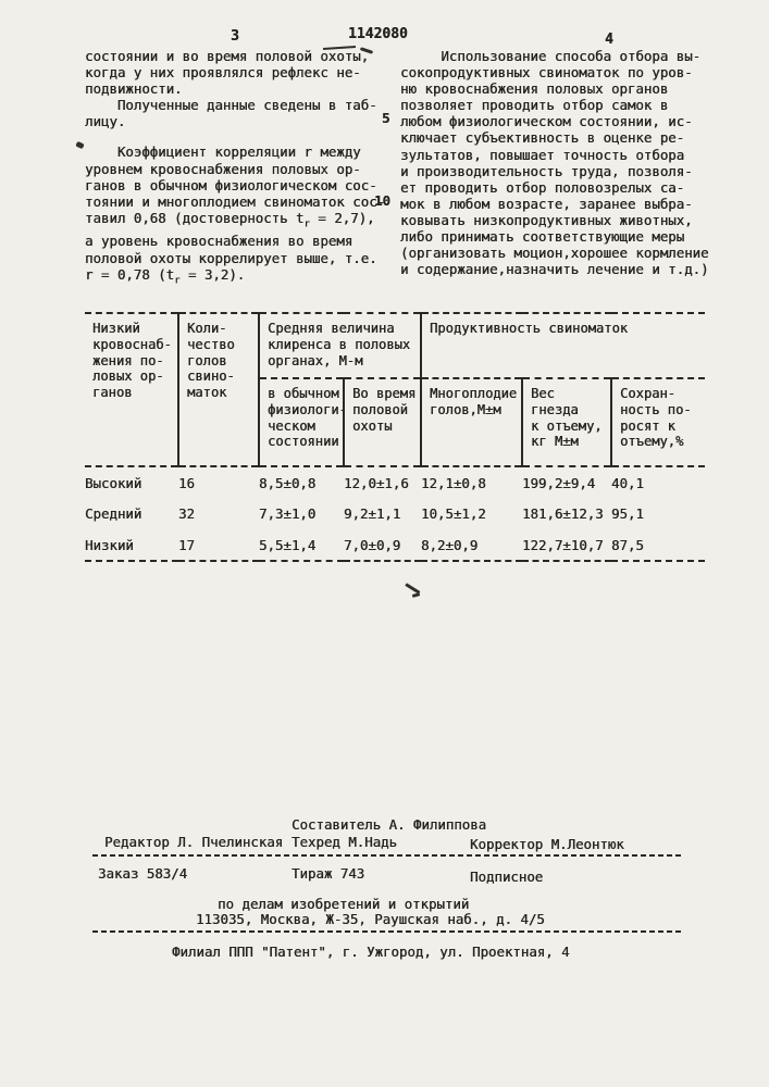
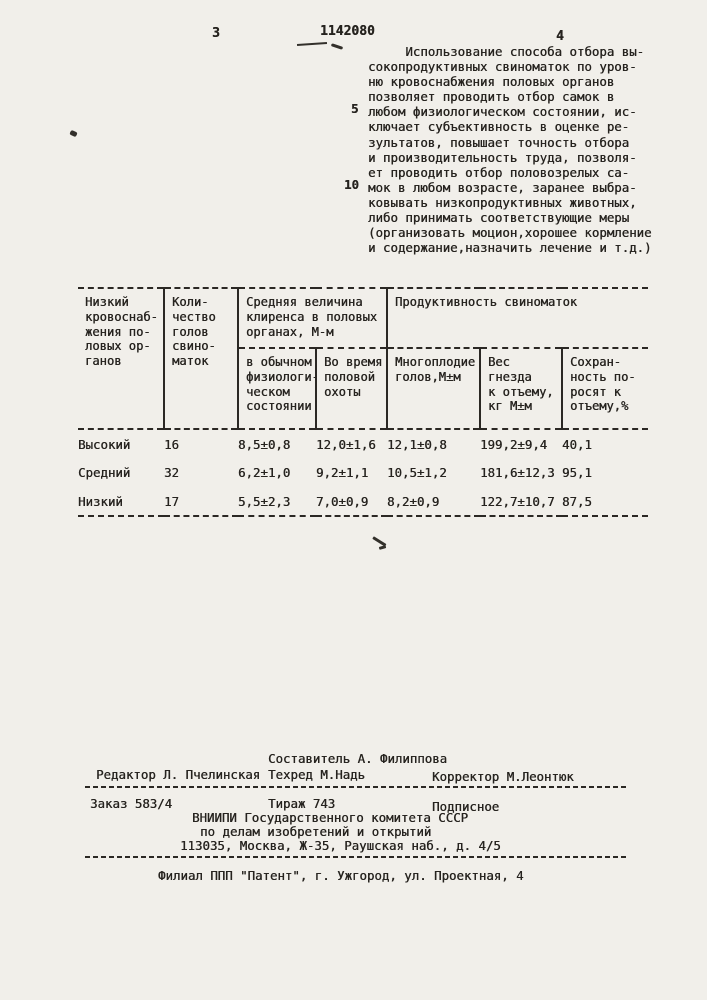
  3
  1142080
  4
- состоянии и во время половой охоты,
- когда у них проявлялся рефлекс не-
- подвижности.
- Полученные данные сведены в таб-
- лицу.
- Коэффициент корреляции r между
- уровнем кровоснабжения половых ор-
- ганов в обычном физиологическом сос-
- тоянии и многоплодием свиноматок сос-
- тавил 0,68 (достоверность tr = 2,7),
- а уровень кровоснабжения во время
- половой охоты коррелирует выше, т.е.
- r = 0,78 (tr = 3,2).
  Использование способа отбора вы-
  сокопродуктивных свиноматок по уров-
  ню кровоснабжения половых органов
  позволяет проводить отбор самок в
  любом физиологическом состоянии, ис-
  ключает субъективность в оценке ре-
  зультатов, повышает точность отбора
  и производительность труда, позволя-
  ет проводить отбор половозрелых са-
  мок в любом возрасте, заранее выбра-
  ковывать низкопродуктивных животных,
  либо принимать соответствующие меры
  (организовать моцион,хорошее кормление
  и содержание,назначить лечение и т.д.)
  5
  10
  Низкий кровоснаб- жения по- ловых ор- ганов	Коли- чество голов свино- маток	Средняя величина клиренса в половых органах, М-м	Продуктивность свиноматок
  в обычном физиологи- ческом состоянии	Во время половой охоты	Многоплодие голов,М±м	Вес гнезда к отъему, кг М±м	Сохран- ность по- росят к отъему,%
  Высокий	16	8,5±0,8	12,0±1,6	12,1±0,8	199,2±9,4	40,1
- Средний	32	7,3±1,0	9,2±1,1	10,5±1,2	181,6±12,3	95,1
+ Средний	32	6,2±1,0	9,2±1,1	10,5±1,2	181,6±12,3	95,1
- Низкий	17	5,5±1,4	7,0±0,9	8,2±0,9	122,7±10,7	87,5
+ Низкий	17	5,5±2,3	7,0±0,9	8,2±0,9	122,7±10,7	87,5
  Составитель А. Филиппова
  Редактор Л. Пчелинская
  Техред М.Надь
  Корректор М.Леонтюк
  Заказ 583/4
  Тираж 743
  Подписное
+ ВНИИПИ Государственного комитета СССР
  по делам изобретений и открытий
  113035, Москва, Ж-35, Раушская наб., д. 4/5
  Филиал ППП "Патент", г. Ужгород, ул. Проектная, 4
